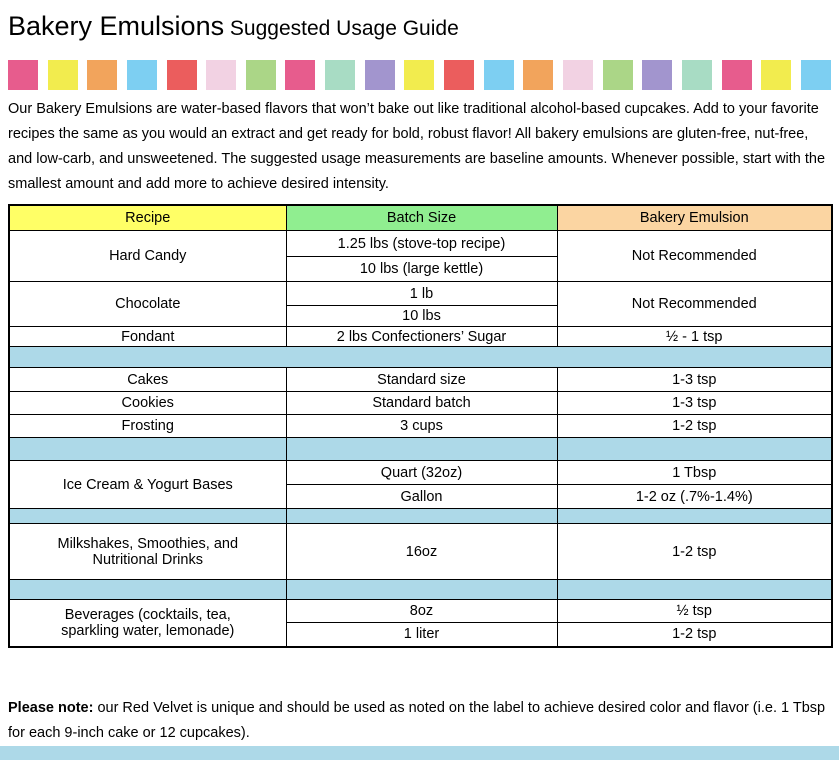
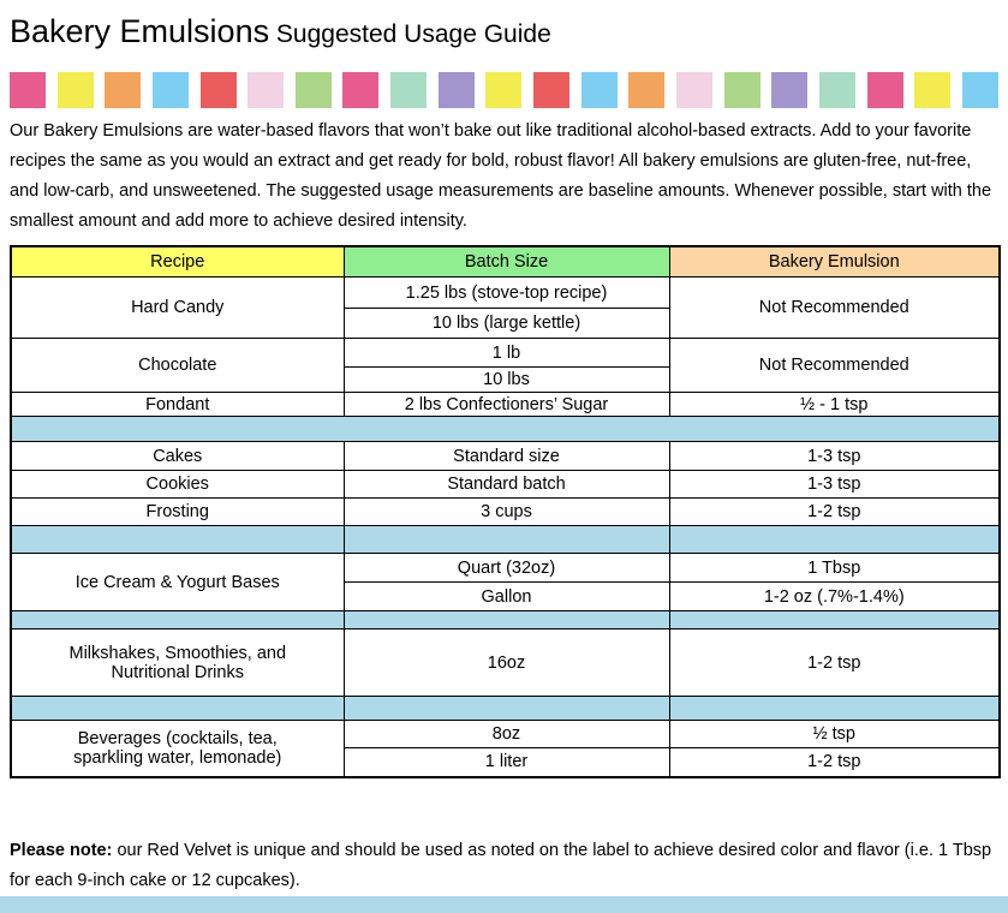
  Bakery Emulsions Suggested Usage Guide
- Our Bakery Emulsions are water-based flavors that won’t bake out like traditional alcohol-based cupcakes. Add to your favorite recipes the same as you would an extract and get ready for bold, robust flavor! All bakery emulsions are gluten-free, nut-free, and low-carb, and unsweetened. The suggested usage measurements are baseline amounts. Whenever possible, start with the smallest amount and add more to achieve desired intensity.
+ Our Bakery Emulsions are water-based flavors that won’t bake out like traditional alcohol-based extracts. Add to your favorite recipes the same as you would an extract and get ready for bold, robust flavor! All bakery emulsions are gluten-free, nut-free, and low-carb, and unsweetened. The suggested usage measurements are baseline amounts. Whenever possible, start with the smallest amount and add more to achieve desired intensity.
  Recipe	Batch Size	Bakery Emulsion
  Hard Candy	1.25 lbs (stove-top recipe)	Not Recommended
  10 lbs (large kettle)
  Chocolate	1 lb	Not Recommended
  10 lbs
  Fondant	2 lbs Confectioners’ Sugar	½ - 1 tsp
  Cakes	Standard size	1-3 tsp
  Cookies	Standard batch	1-3 tsp
  Frosting	3 cups	1-2 tsp
  Ice Cream & Yogurt Bases	Quart (32oz)	1 Tbsp
  Gallon	1-2 oz (.7%-1.4%)
  Milkshakes, Smoothies, and Nutritional Drinks	16oz	1-2 tsp
  Beverages (cocktails, tea, sparkling water, lemonade)	8oz	½ tsp
  1 liter	1-2 tsp
  Please note: our Red Velvet is unique and should be used as noted on the label to achieve desired color and flavor (i.e. 1 Tbsp for each 9-inch cake or 12 cupcakes).
